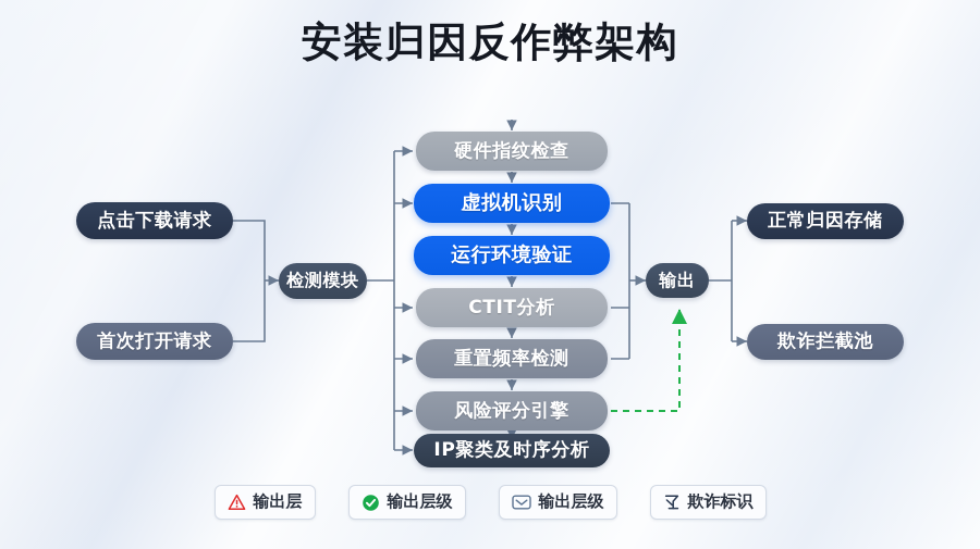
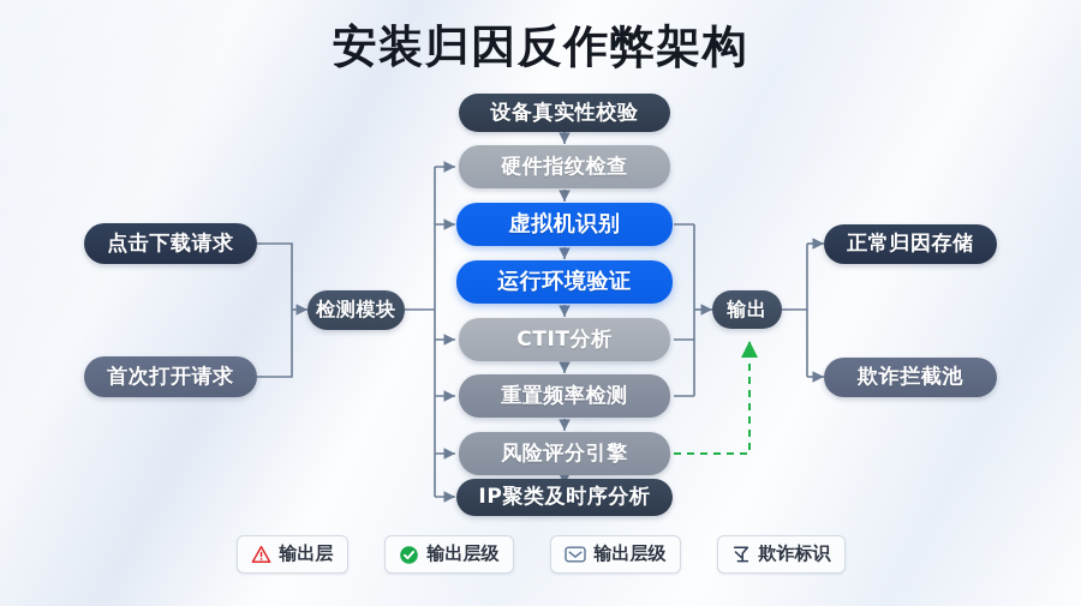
  安装归因反作弊架构
  点击下载请求
  首次打开请求
  检测模块
+ 设备真实性校验
  硬件指纹检查
  虚拟机识别
  运行环境验证
  CTIT分析
  重置频率检测
  风险评分引擎
  IP聚类及时序分析
  输出
  正常归因存储
  欺诈拦截池
  输出层
  输出层级
  输出层级
  欺诈标识
